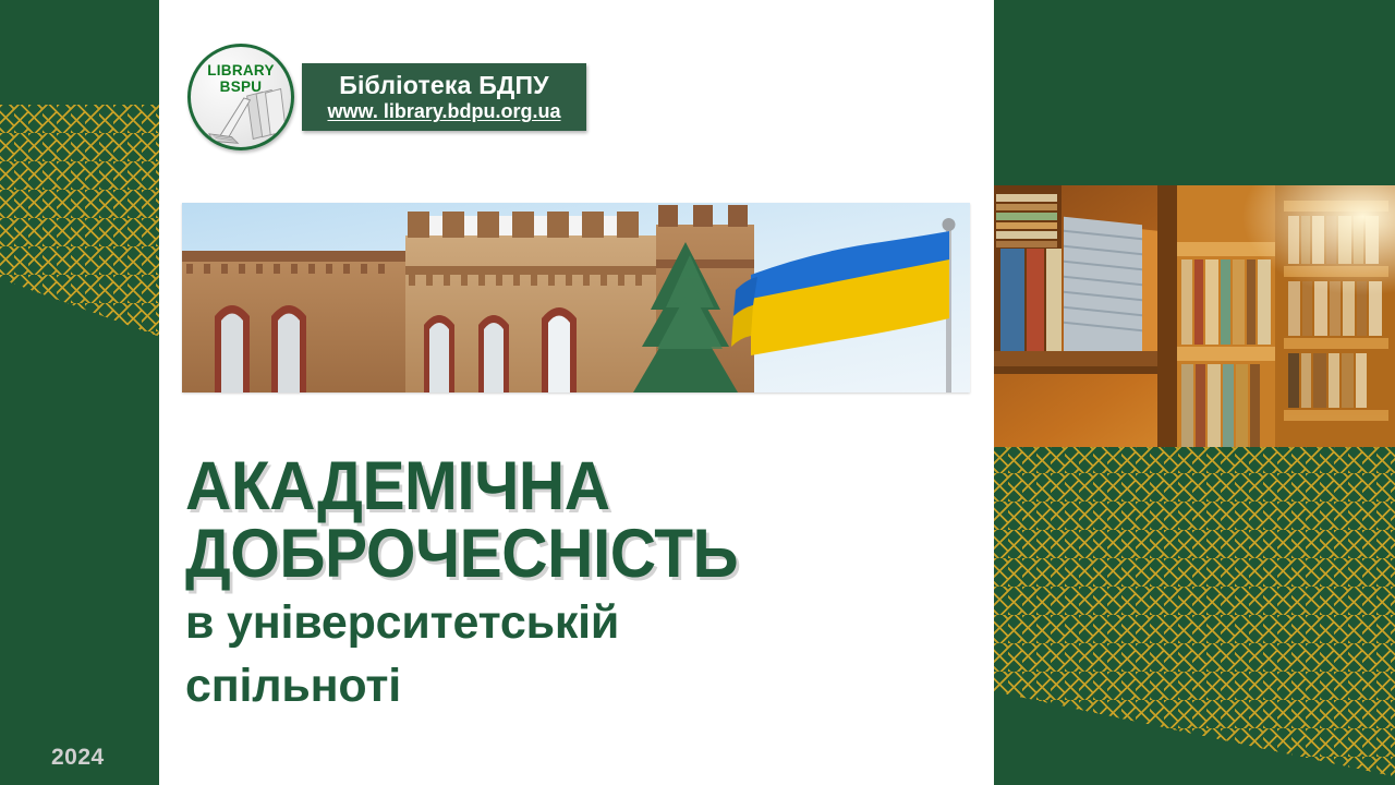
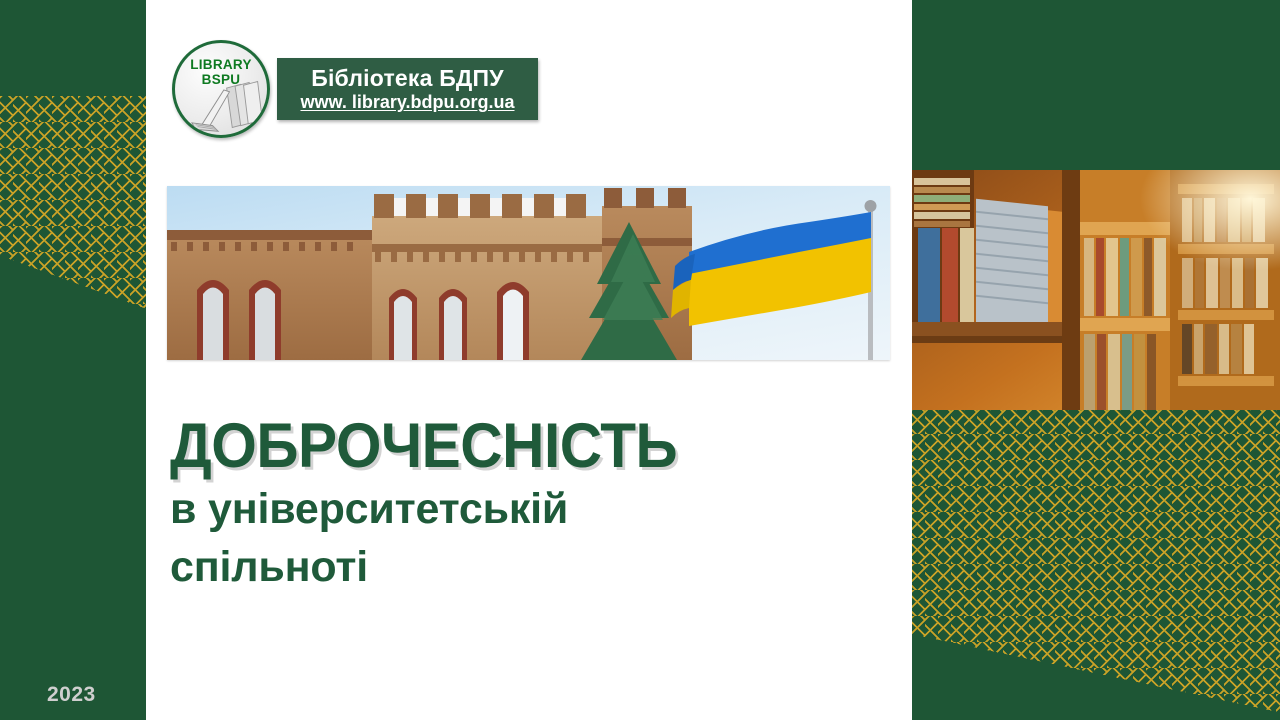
  LIBRARY
  BSPU
  Бібліотека БДПУ
  www. library.bdpu.org.ua
- АКАДЕМІЧНА
  ДОБРОЧЕСНІСТЬ
  в університетській
  спільноті
- 2024
+ 2023
